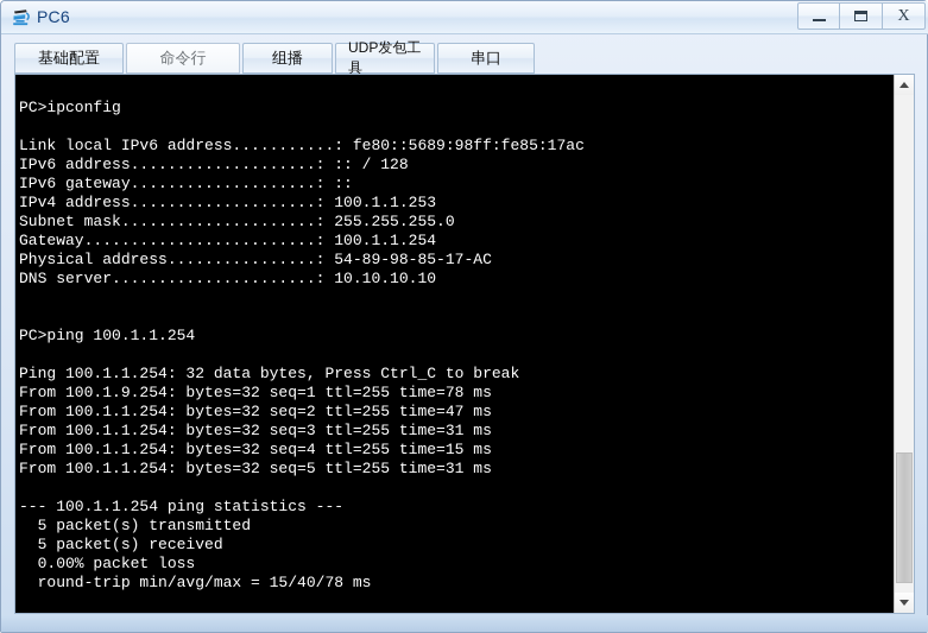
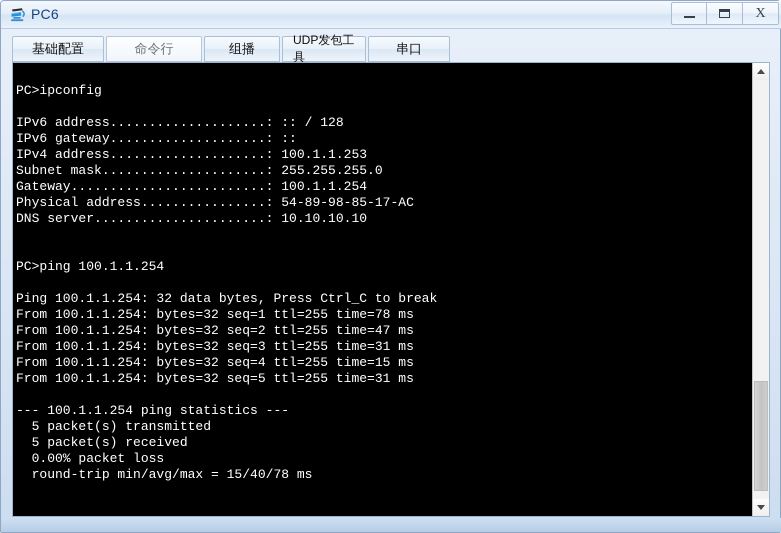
  PC6
  X
  基础配置
  命令行
  组播
  UDP发包工具
  串口
  PC>ipconfig
- Link local IPv6 address...........: fe80::5689:98ff:fe85:17ac
  IPv6 address....................: :: / 128
  IPv6 gateway....................: ::
  IPv4 address....................: 100.1.1.253
  Subnet mask.....................: 255.255.255.0
  Gateway.........................: 100.1.1.254
  Physical address................: 54-89-98-85-17-AC
  DNS server......................: 10.10.10.10
  PC>ping 100.1.1.254
  Ping 100.1.1.254: 32 data bytes, Press Ctrl_C to break
- From 100.1.9.254: bytes=32 seq=1 ttl=255 time=78 ms
+ From 100.1.1.254: bytes=32 seq=1 ttl=255 time=78 ms
  From 100.1.1.254: bytes=32 seq=2 ttl=255 time=47 ms
  From 100.1.1.254: bytes=32 seq=3 ttl=255 time=31 ms
  From 100.1.1.254: bytes=32 seq=4 ttl=255 time=15 ms
  From 100.1.1.254: bytes=32 seq=5 ttl=255 time=31 ms
  --- 100.1.1.254 ping statistics ---
  5 packet(s) transmitted
  5 packet(s) received
  0.00% packet loss
  round-trip min/avg/max = 15/40/78 ms
